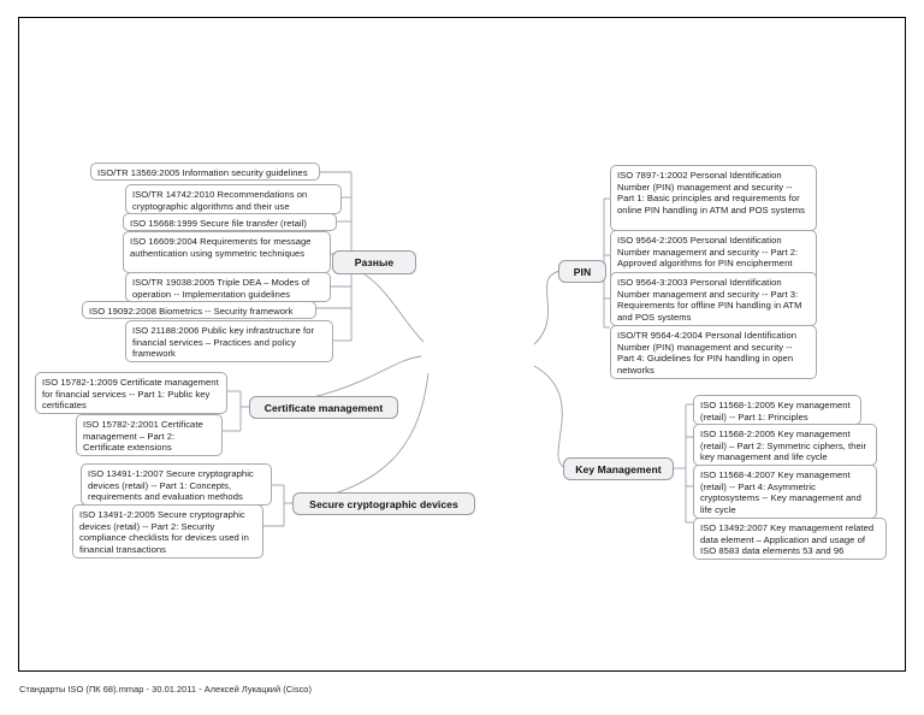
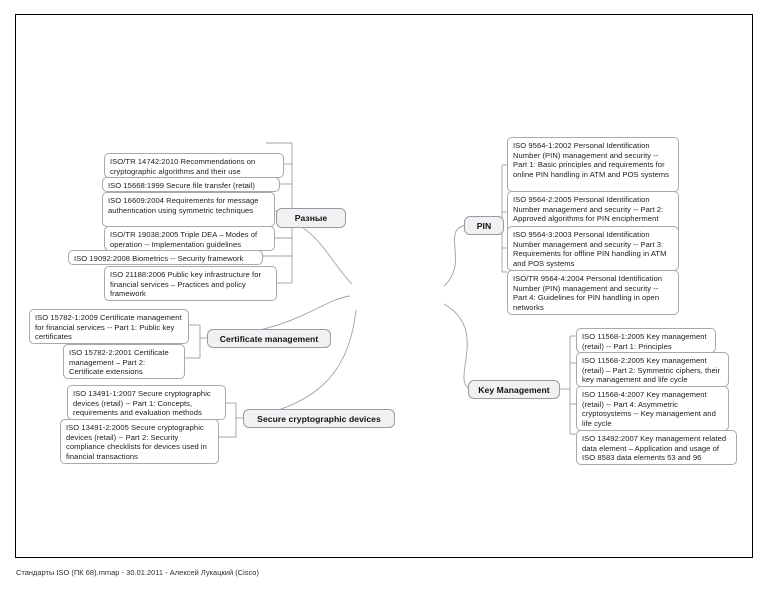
  Разные
- ISO/TR 13569:2005 Information security guidelines
  ISO/TR 14742:2010 Recommendations on cryptographic algorithms and their use
  ISO 15668:1999 Secure file transfer (retail)
  ISO 16609:2004 Requirements for message authentication using symmetric techniques
  ISO/TR 19038:2005 Triple DEA – Modes of operation -- Implementation guidelines
  ISO 19092:2008 Biometrics -- Security framework
  ISO 21188:2006 Public key infrastructure for financial services – Practices and policy framework
  Certificate management
  ISO 15782-1:2009 Certificate management for financial services -- Part 1: Public key certificates
  ISO 15782-2:2001 Certificate management – Part 2: Certificate extensions
  Secure cryptographic devices
  ISO 13491-1:2007 Secure cryptographic devices (retail) -- Part 1: Concepts, requirements and evaluation methods
  ISO 13491-2:2005 Secure cryptographic devices (retail) -- Part 2: Security compliance checklists for devices used in financial transactions
  PIN
- ISO 7897-1:2002 Personal Identification Number (PIN) management and security -- Part 1: Basic principles and requirements for online PIN handling in ATM and POS systems
+ ISO 9564-1:2002 Personal Identification Number (PIN) management and security -- Part 1: Basic principles and requirements for online PIN handling in ATM and POS systems
  ISO 9564-2:2005 Personal Identification Number management and security -- Part 2: Approved algorithms for PIN encipherment
  ISO 9564-3:2003 Personal Identification Number management and security -- Part 3: Requirements for offline PIN handling in ATM and POS systems
  ISO/TR 9564-4:2004 Personal Identification Number (PIN) management and security -- Part 4: Guidelines for PIN handling in open networks
  Key Management
  ISO 11568-1:2005 Key management (retail) -- Part 1: Principles
  ISO 11568-2:2005 Key management (retail) – Part 2: Symmetric ciphers, their key management and life cycle
  ISO 11568-4:2007 Key management (retail) -- Part 4: Asymmetric cryptosystems -- Key management and life cycle
  ISO 13492:2007 Key management related data element – Application and usage of ISO 8583 data elements 53 and 96
  Стандарты ISO (ПК 68).mmap - 30.01.2011 - Алексей Лукацкий (Cisco)
